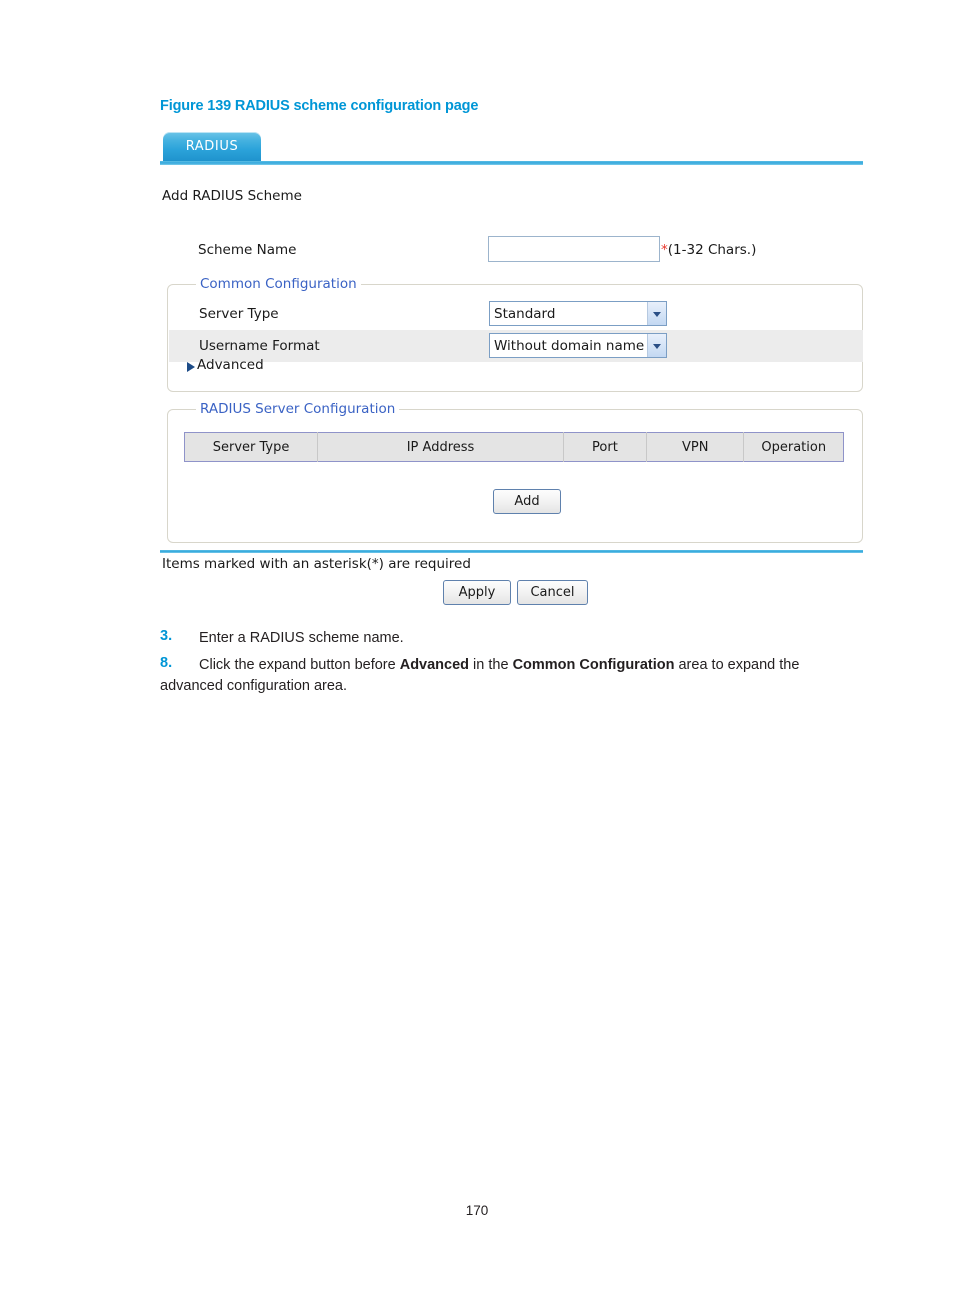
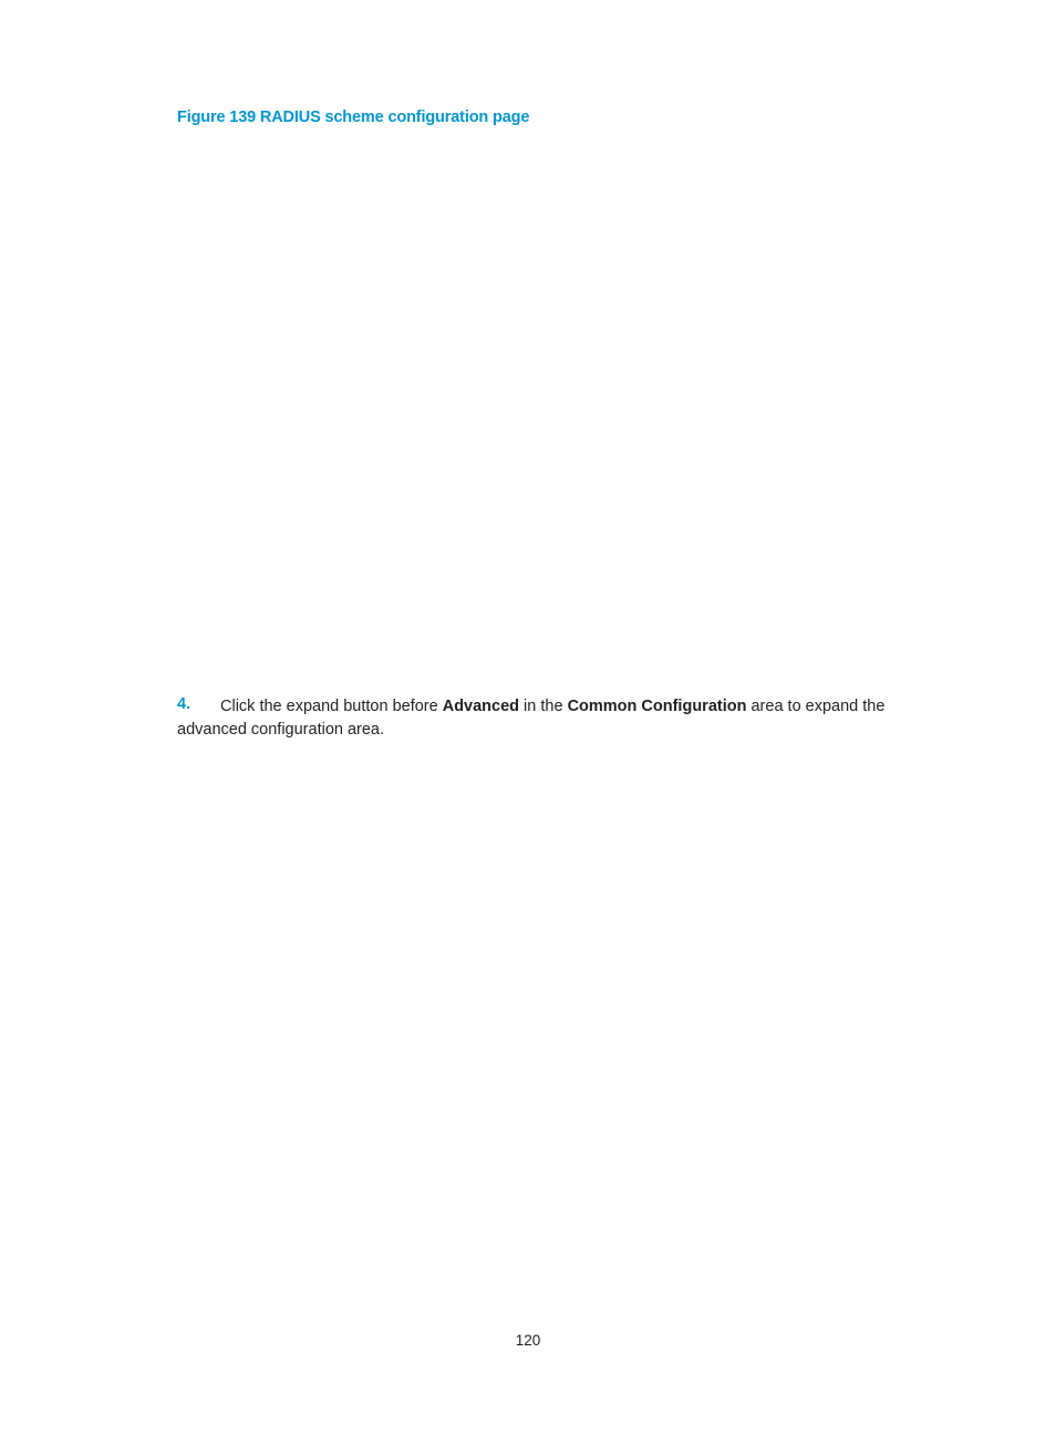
  Figure 139 RADIUS scheme configuration page
- RADIUS
- Add RADIUS Scheme
- Scheme Name
- *(1-32 Chars.)
- Common Configuration
- Server Type
- Standard
- Username Format
- Without domain name
- Advanced
- RADIUS Server Configuration
- Server Type	IP Address	Port	VPN	Operation
- Add
- Items marked with an asterisk(*) are required
- Apply
- Cancel
- 3.
- Enter a RADIUS scheme name.
- 8.
+ 4.
  Click the expand button before Advanced in the Common Configuration area to expand the advanced configuration area.
- 170
+ 120
